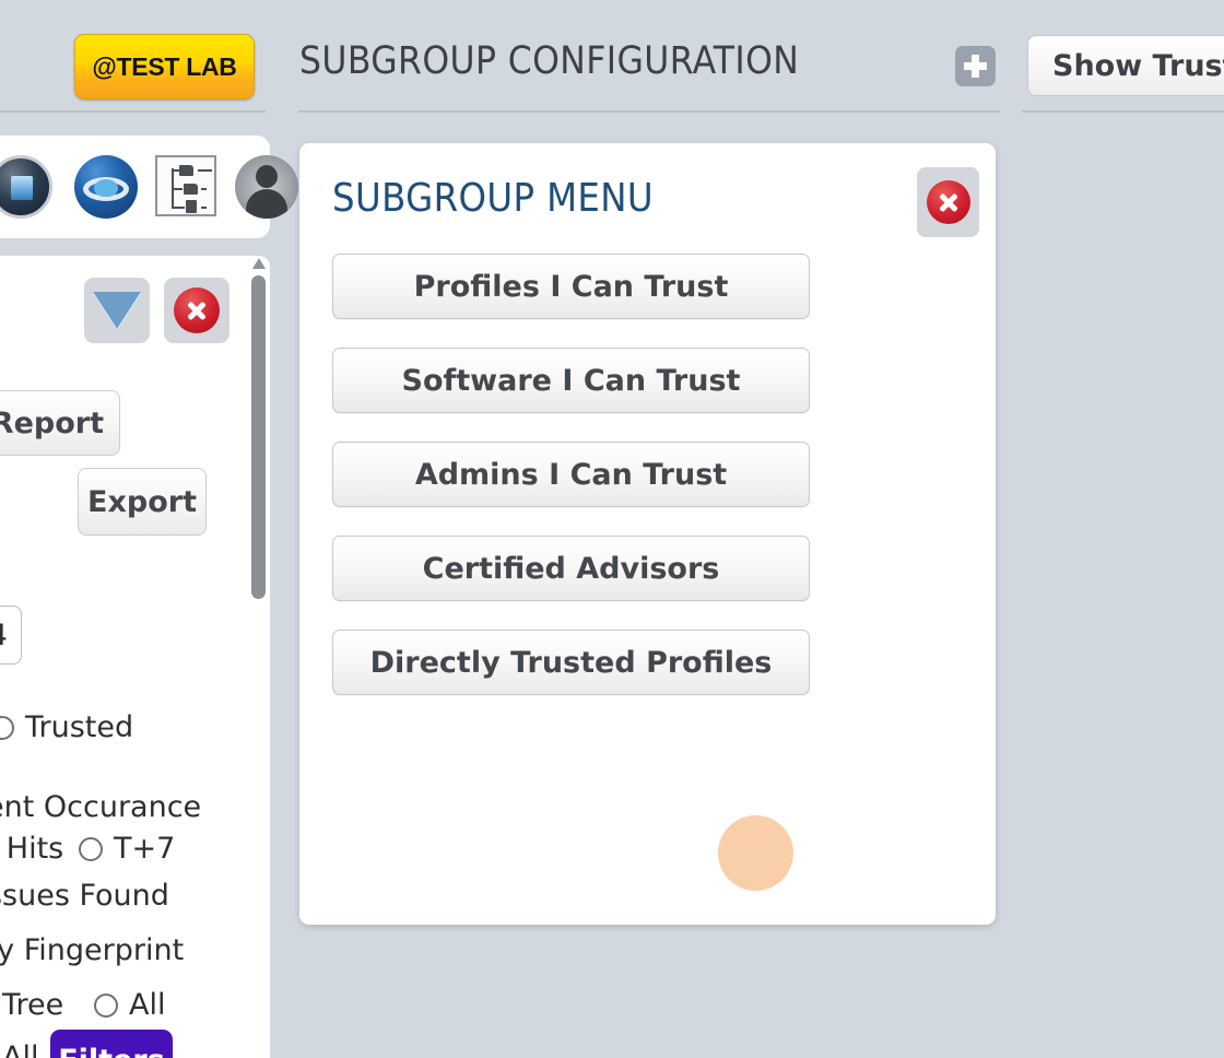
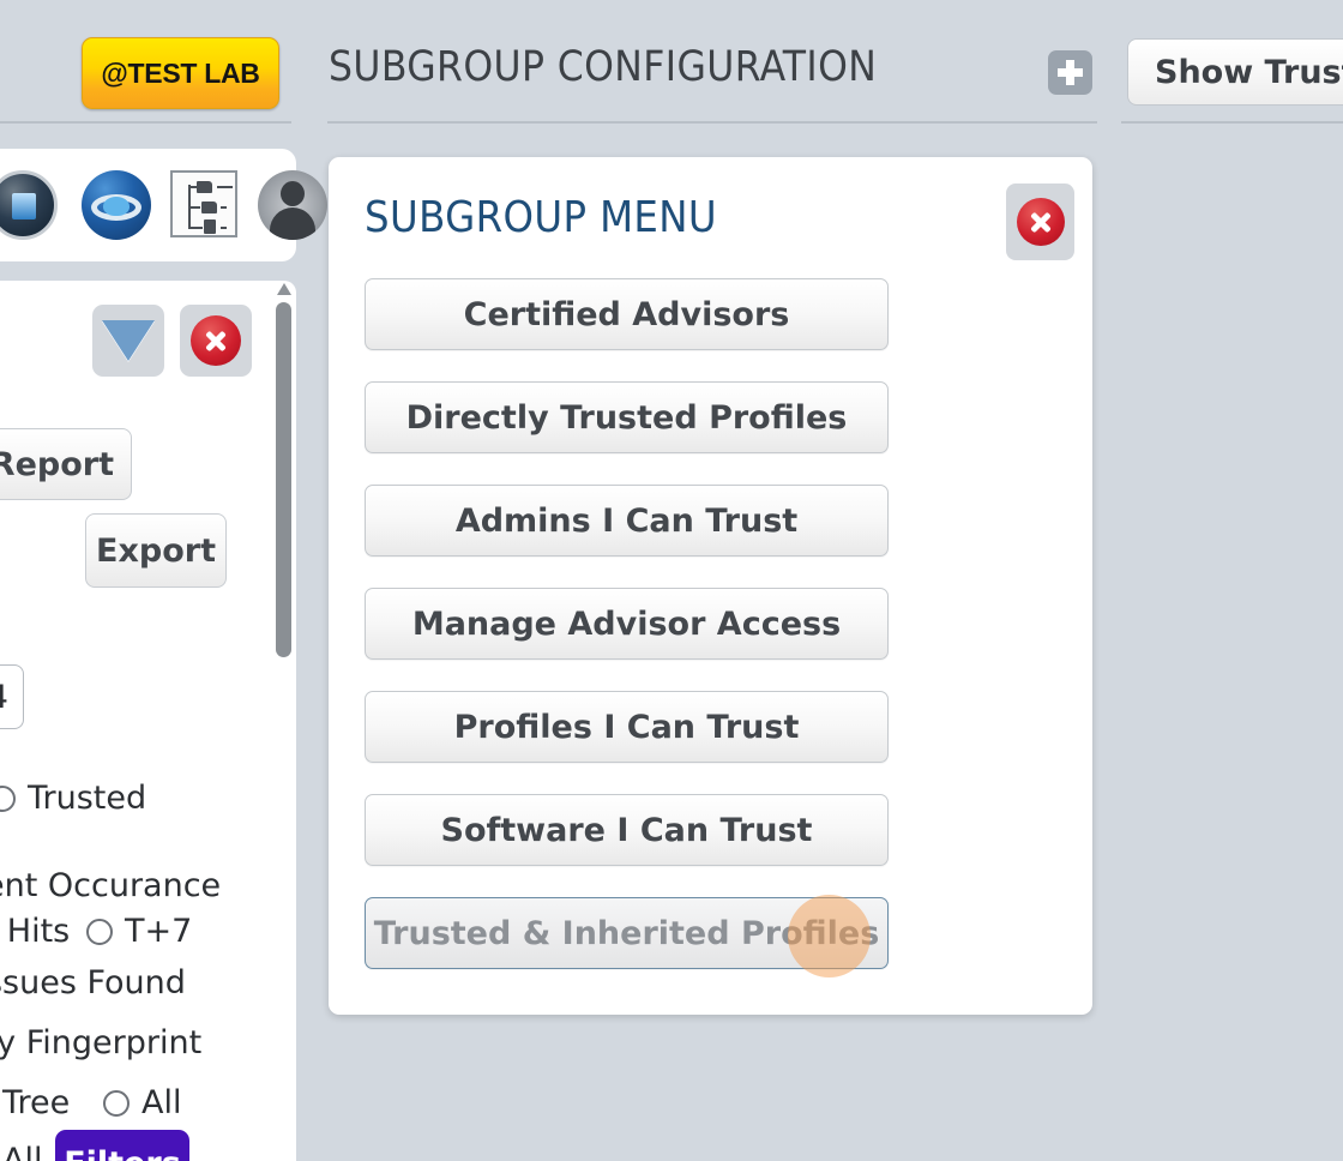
  @TEST LAB
  SUBGROUP CONFIGURATION
  Show Trus
  Export
  Trusted
  nt Occurance
  Hits
  T+7
  sues Found
  y Fingerprint
  Tree
  All
  SUBGROUP MENU
- Profiles I Can Trust
+ Certified Advisors
- Software I Can Trust
+ Directly Trusted Profiles
  Admins I Can Trust
+ Manage Advisor Access
- Certified Advisors
+ Profiles I Can Trust
- Directly Trusted Profiles
+ Software I Can Trust
+ Trusted & Inherited Profiles
